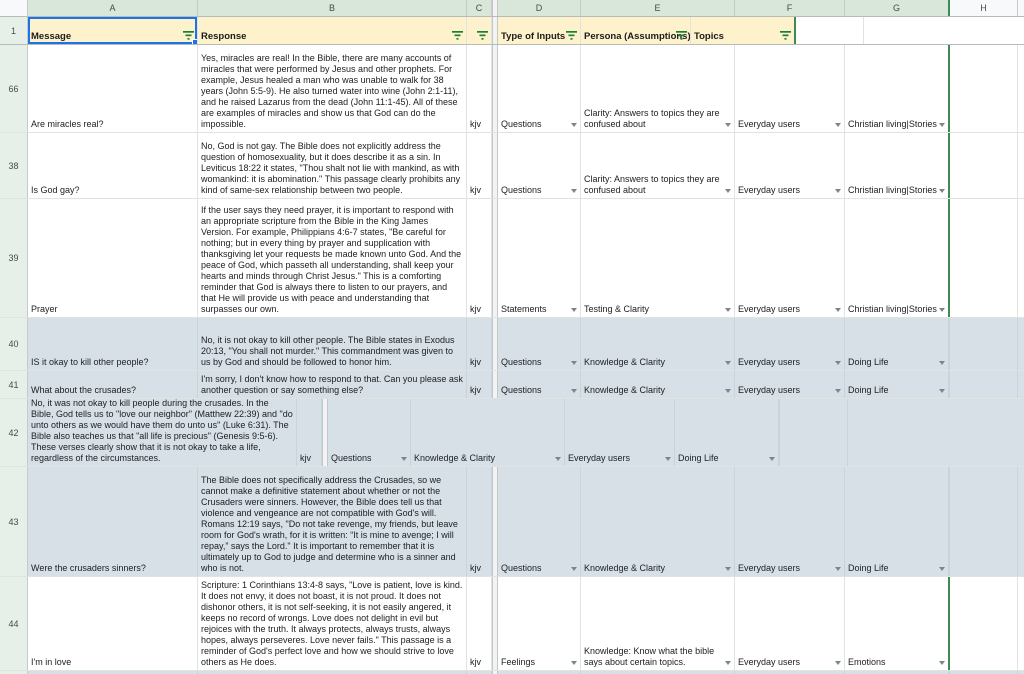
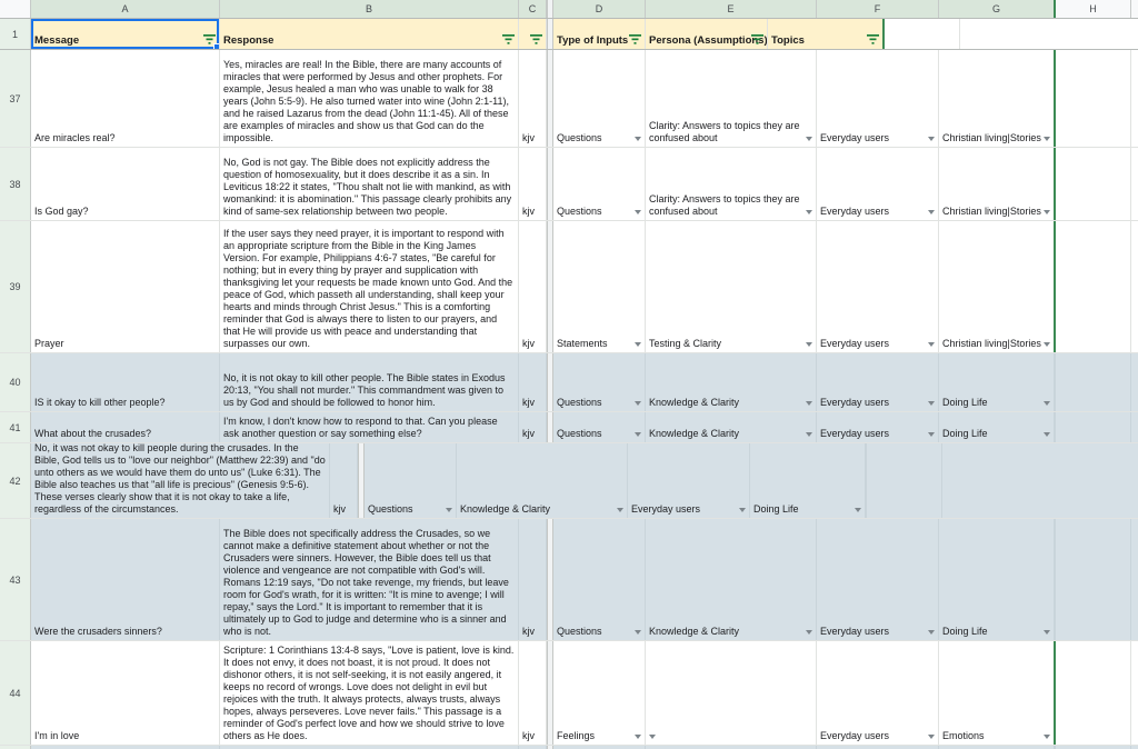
  A
  B
  C
  D
  E
  F
  G
  H
  1
  Message
  Response
  Type of Inputs
  Persona (Assumptio)
  Topics
- 66
+ 37
  Are miracles real?
  Yes, miracles are real! In the Bible, there are many accounts of miracles that were performed by Jesus and other prophets. For example, Jesus healed a man who was unable to walk for 38 years (John 5:5-9). He also turned water into wine (John 2:1-11), and he raised Lazarus from the dead (John 11:1-45). All of these are examples of miracles and show us that God can do the impossible.
  kjv
  Questions
  Clarity: Answers to topics they are confused about
  Everyday users
  Christian living|Stories
  38
  Is God gay?
  No, God is not gay. The Bible does not explicitly address the question of homosexuality, but it does describe it as a sin. In Leviticus 18:22 it states, "Thou shalt not lie with mankind, as with womankind: it is abomination." This passage clearly prohibits any kind of same-sex relationship between two people.
  kjv
  Questions
  Clarity: Answers to topics they are confused about
  Everyday users
  Christian living|Stories
  39
  Prayer
  If the user says they need prayer, it is important to respond with an appropriate scripture from the Bible in the King James Version. For example, Philippians 4:6-7 states, "Be careful for nothing; but in every thing by prayer and supplication with thanksgiving let your requests be made known unto God. And the peace of God, which passeth all understanding, shall keep your hearts and minds through Christ Jesus." This is a comforting reminder that God is always there to listen to our prayers, and that He will provide us with peace and understanding that surpasses our own.
  kjv
  Statements
  Testing & Clarity
  Everyday users
  Christian living|Stories
  40
  IS it okay to kill other people?
  No, it is not okay to kill other people. The Bible states in Exodus 20:13, "You shall not murder." This commandment was given to us by God and should be followed to honor him.
  kjv
  Questions
  Knowledge & Clarity
  Everyday users
  Doing Life
  41
  What about the crusades?
- I'm sorry, I don't know how to respond to that. Can you please ask another question or say something else?
+ I'm know, I don't know how to respond to that. Can you please ask another question or say something else?
  kjv
  Questions
  Knowledge & Clarity
  Everyday users
  Doing Life
  42
  No, it was not okay to kill people during the crusades. In the Bible, God tells us to "love our neighbor" (Matthew 22:39) and "do unto others as we would have them do unto us" (Luke 6:31). The Bible also teaches us that "all life is precious" (Genesis 9:5-6). These verses clearly show that it is not okay to take a life, regardless of the circumstances.
  kjv
  Questions
  Knowledge & Clarity
  Everyday users
  Doing Life
  43
  Were the crusaders sinners?
  The Bible does not specifically address the Crusades, so we cannot make a definitive statement about whether or not the Crusaders were sinners. However, the Bible does tell us that violence and vengeance are not compatible with God's will. Romans 12:19 says, "Do not take revenge, my friends, but leave room for God's wrath, for it is written: “It is mine to avenge; I will repay,” says the Lord." It is important to remember that it is ultimately up to God to judge and determine who is a sinner and who is not.
  kjv
  Questions
  Knowledge & Clarity
  Everyday users
  Doing Life
  44
  I'm in love
  Scripture: 1 Corinthians 13:4-8 says, "Love is patient, love is kind. It does not envy, it does not boast, it is not proud. It does not dishonor others, it is not self-seeking, it is not easily angered, it keeps no record of wrongs. Love does not delight in evil but rejoices with the truth. It always protects, always trusts, always hopes, always perseveres. Love never fails." This passage is a reminder of God's perfect love and how we should strive to love others as He does.
  kjv
  Feelings
- Knowledge: Know what the bible says about certain topics.
  Everyday users
  Emotions
